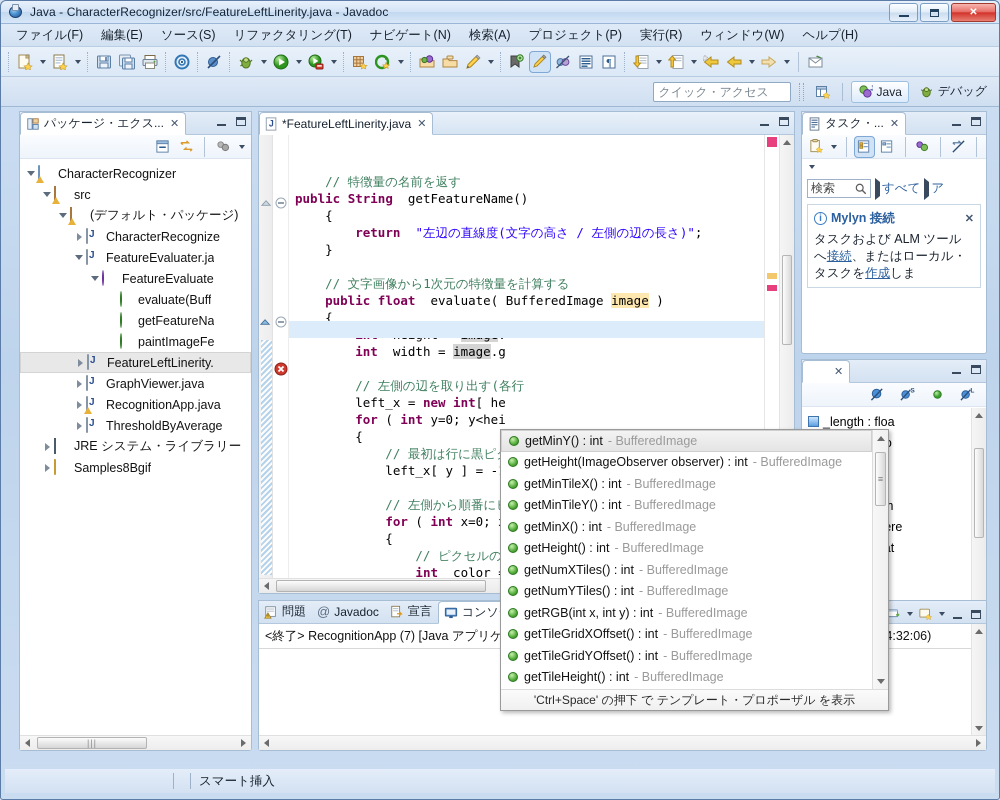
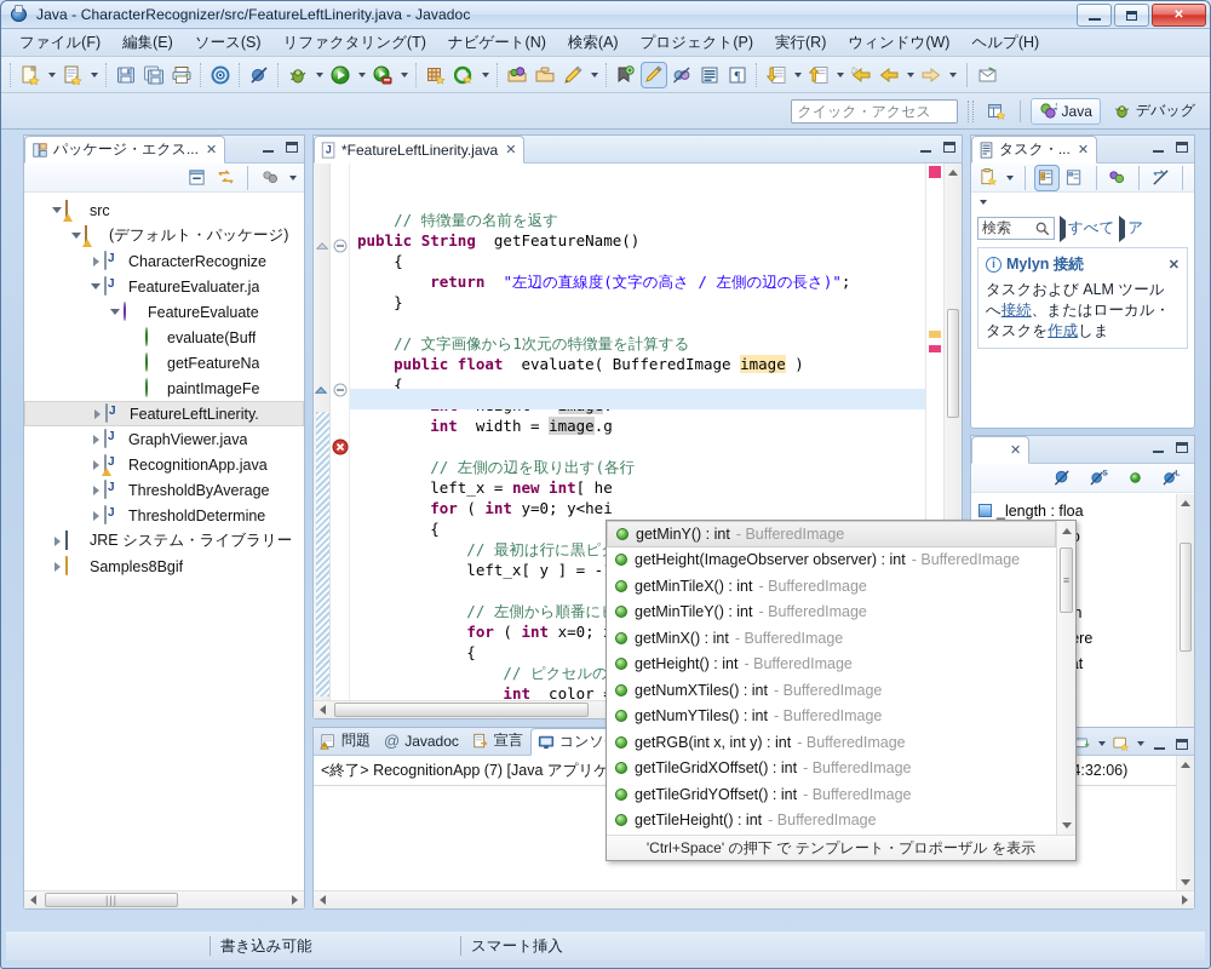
  Java - CharacterRecognizer/src/FeatureLeftLinerity.java - Javadoc
  ✕
  ファイル(F)
  編集(E)
  ソース(S)
  リファクタリング(T)
  ナビゲート(N)
  検索(A)
  プロジェクト(P)
  実行(R)
  ウィンドウ(W)
  ヘルプ(H)
  ¶
  クイック・アクセス
  J
  Java
  デバッグ
  パッケージ・エクス...
  ✕
- CharacterRecognizer
  src
  (デフォルト・パッケージ)
  CharacterRecognize
  FeatureEvaluater.ja
  FeatureEvaluate
  evaluate(Buff
  getFeatureNa
  paintImageFe
  FeatureLeftLinerity.
  GraphViewer.java
  RecognitionApp.java
  ThresholdByAverage
+ ThresholdDetermine
  JRE システム・ライブラリー
  Samples8Bgif
  |||
  J
  *FeatureLeftLinerity.java
  ✕
  // 特徴量の名前を返す
  public String getFeatureName()
  {
  return "左辺の直線度(文字の高さ / 左側の辺の長さ)";
  }
  // 文字画像から1次元の特徴量を計算する
  public float evaluate( BufferedImage image )
  {
  int width = image.g
  // 左側の辺を取り出す(各行
  left_x = new int[ he
  for ( int y=0; y<hei
  {
  // 最初は行に黒ピ
  left_x[ y ] = -
  // 左側から順番に
  for ( int x=0;
  {
  // ピクセルの
  int color
  タスク・...
  ✕
  検索
  すべて
  ア
  i
  Mylyn 接続
  ✕
  タスクおよび ALM ツールへ接続、またはローカル・タスクを作成しま
  ✕
  _length : floa
  問題
  @
  Javadoc
  宣言
  getMinY() : int
  - BufferedImage
  getHeight(ImageObserver observer) : int
  - BufferedImage
  getMinTileX() : int
  - BufferedImage
  getMinTileY() : int
  - BufferedImage
  getMinX() : int
  - BufferedImage
  getHeight() : int
  - BufferedImage
  getNumXTiles() : int
  - BufferedImage
  getNumYTiles() : int
  - BufferedImage
  getRGB(int x, int y) : int
  - BufferedImage
  getTileGridXOffset() : int
  - BufferedImage
  getTileGridYOffset() : int
  - BufferedImage
  getTileHeight() : int
  - BufferedImage
  ≡
  'Ctrl+Space' の押下 で テンプレート・プロポーザル を表示
+ 書き込み可能
  スマート挿入
